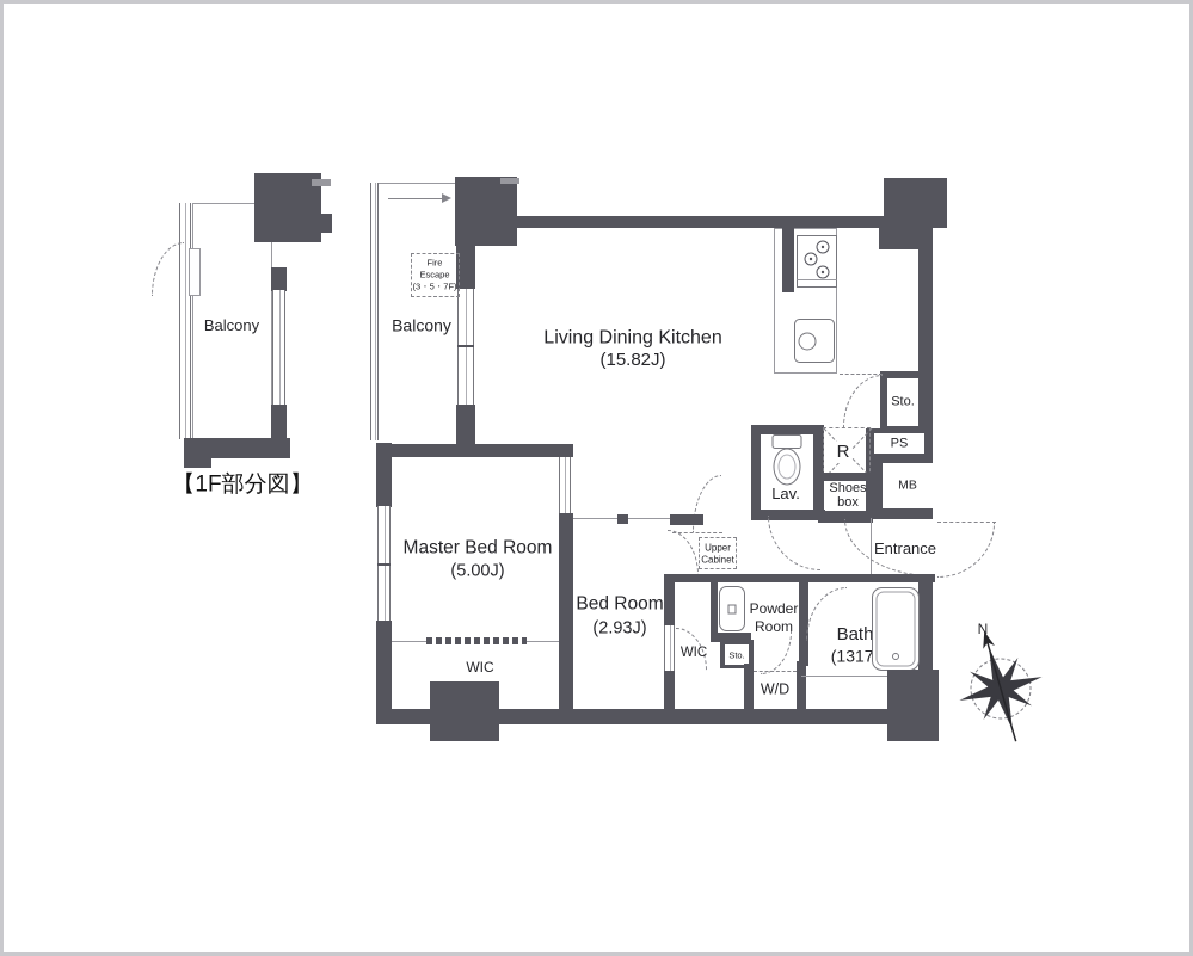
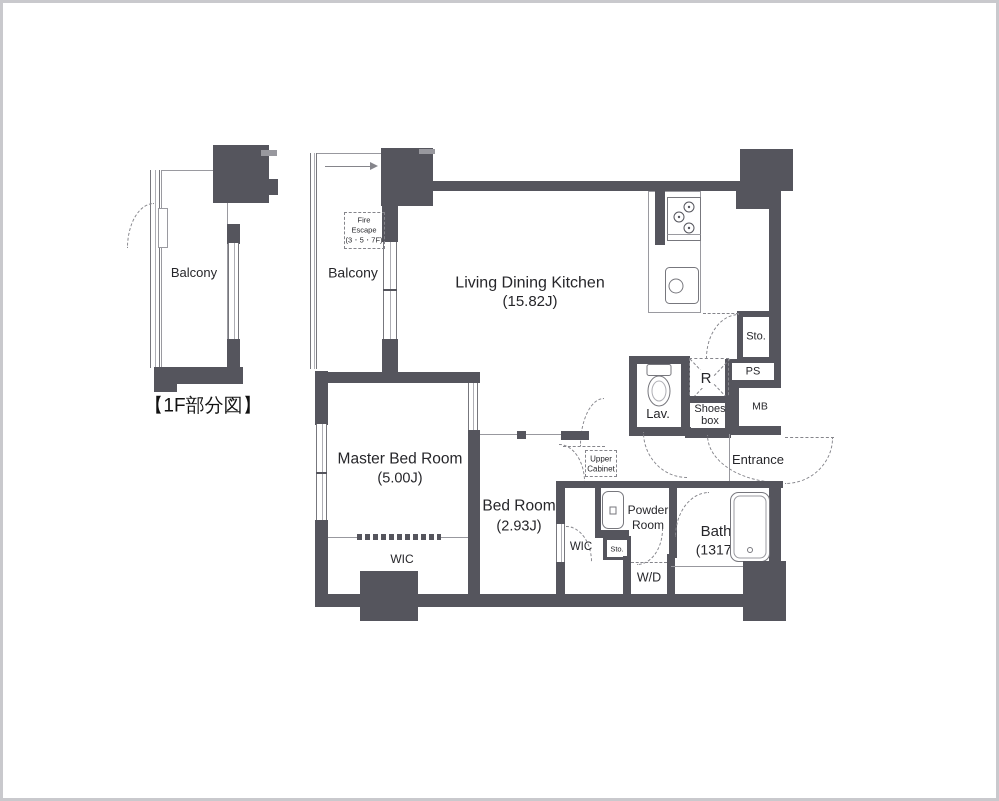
  Balcony
  【1F部分図】
  Fire
  Escape
  (3・5・7F)
  Balcony
  Living Dining Kitchen
  (15.82J)
  Sto.
  PS
  MB
  Lav.
  R
  Shoes
  box
  Entrance
  Master Bed Room
  (5.00J)
  WIC
  Bed Room
  (2.93J)
  Upper
  Cabinet
  WIC
  Sto.
  Powder
  Room
  W/D
  Bath
  (1317
- N
